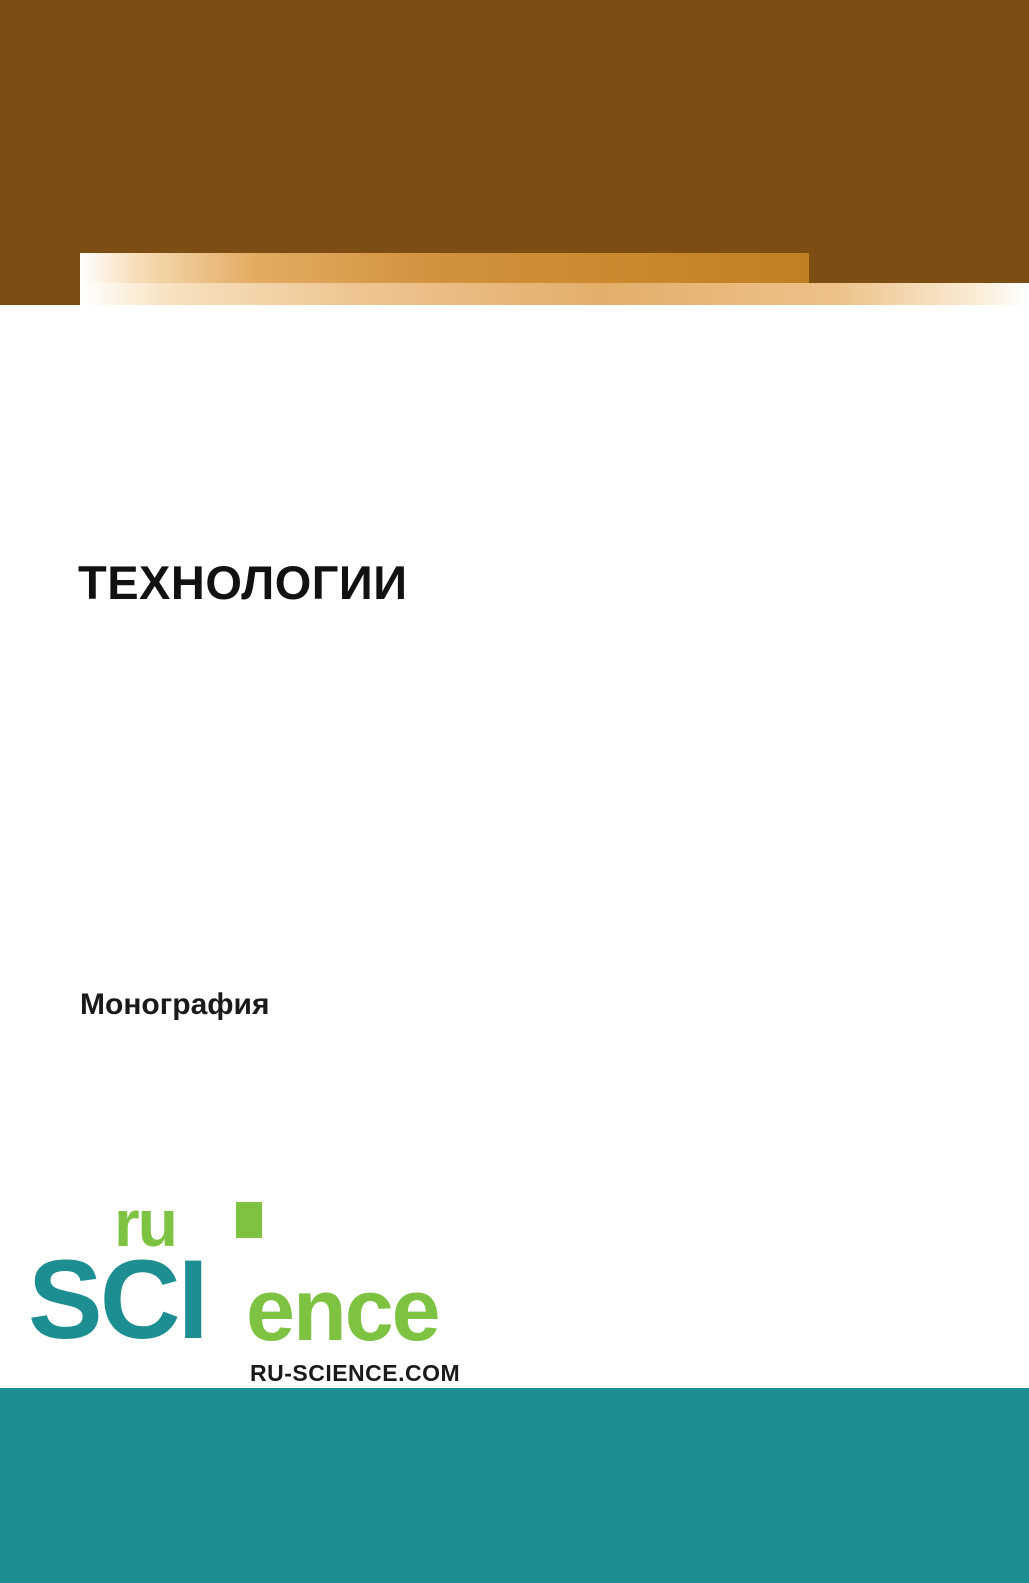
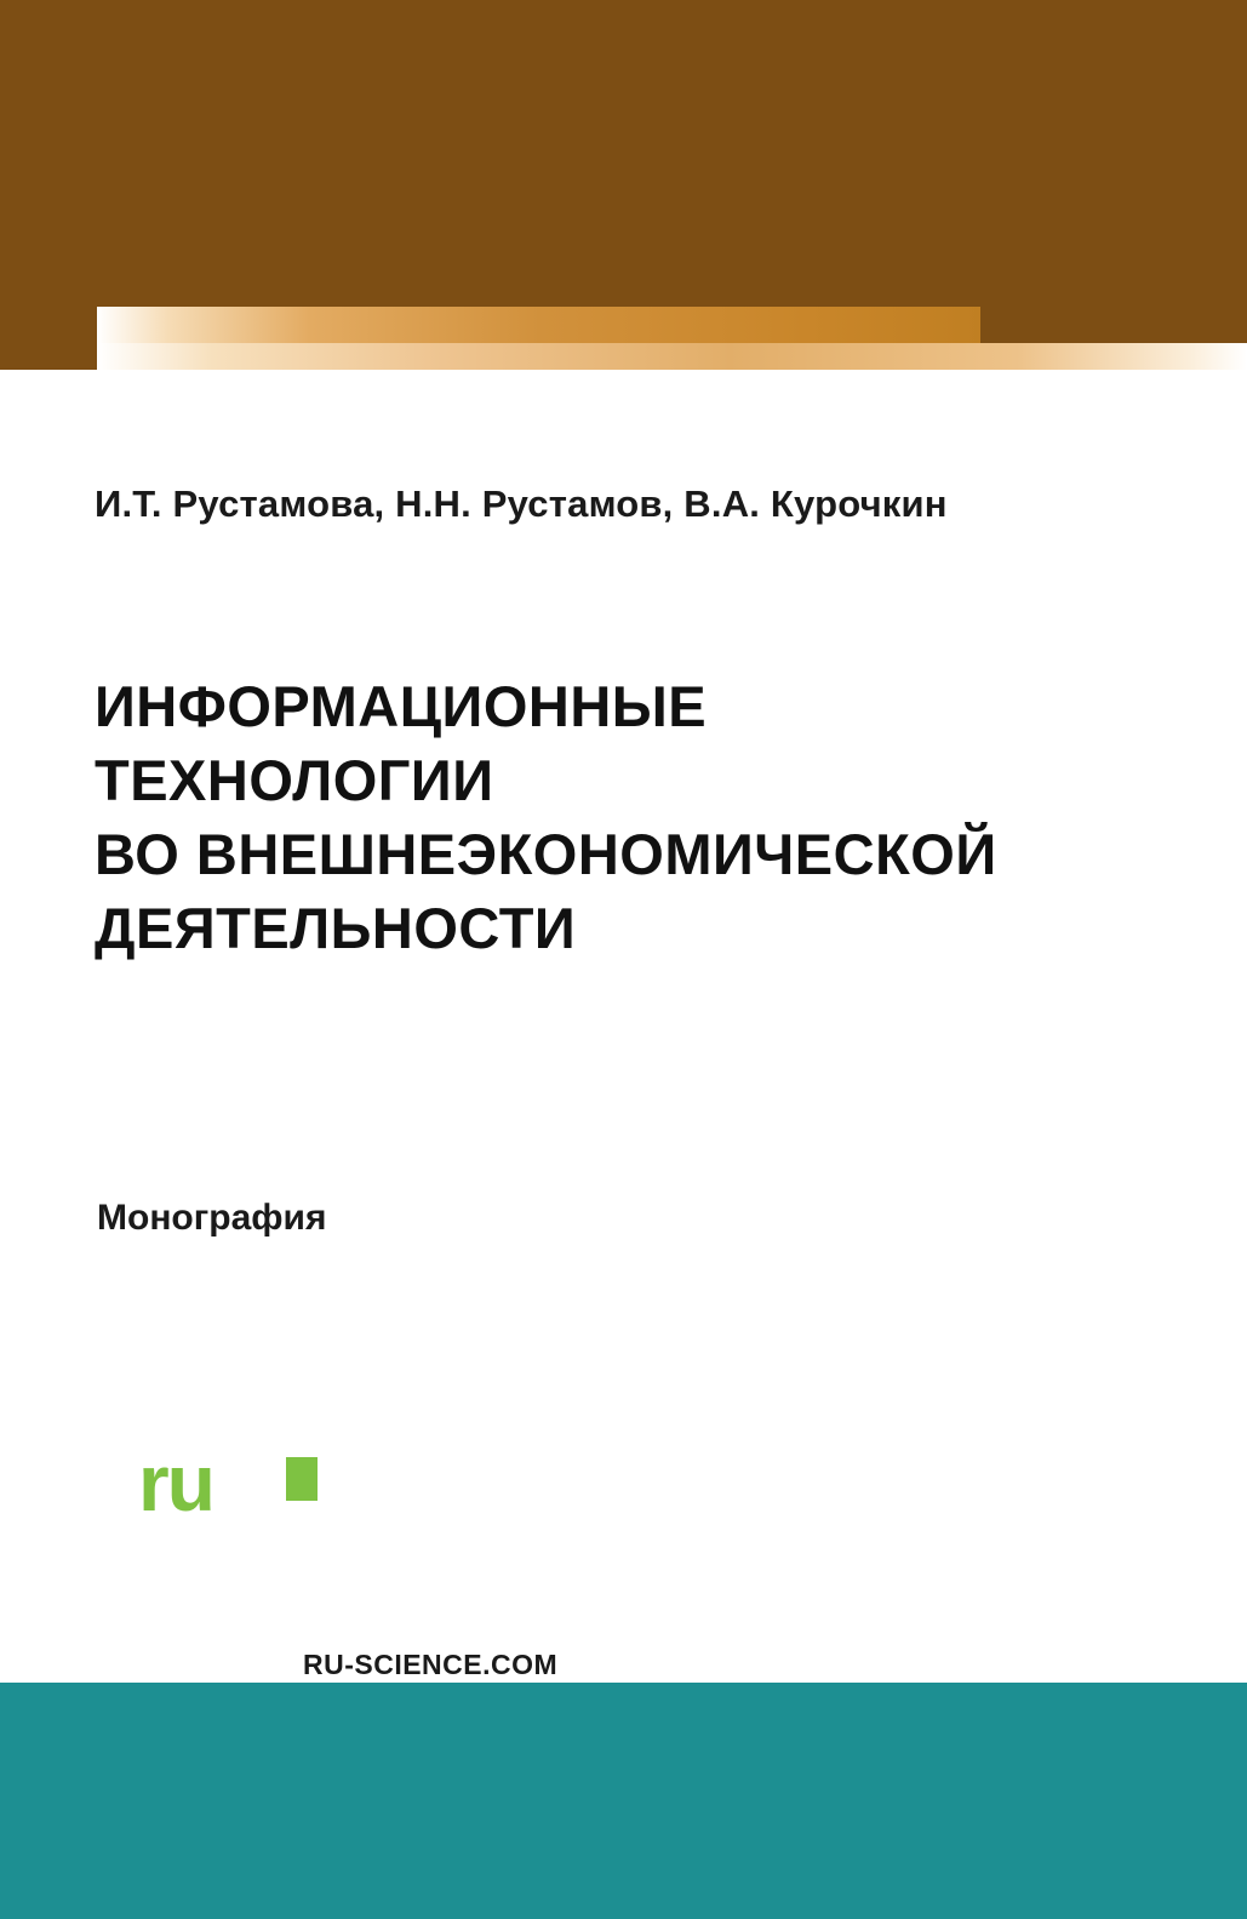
+ И.Т. Рустамова, Н.Н. Рустамов, В.А. Курочкин
+ ИНФОРМАЦИОННЫЕ
  ТЕХНОЛОГИИ
+ ВО ВНЕШНЕЭКОНОМИЧЕСКОЙ
+ ДЕЯТЕЛЬНОСТИ
  Монография
  ru
- SCI
- ence
  RU-SCIENCE.COM
